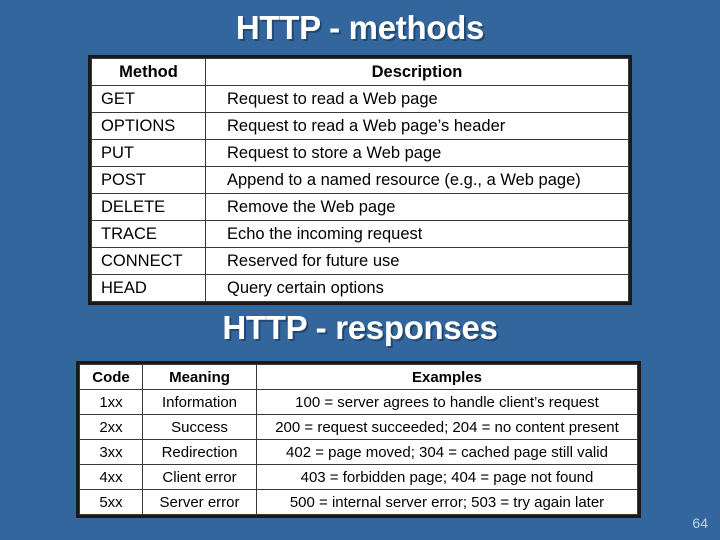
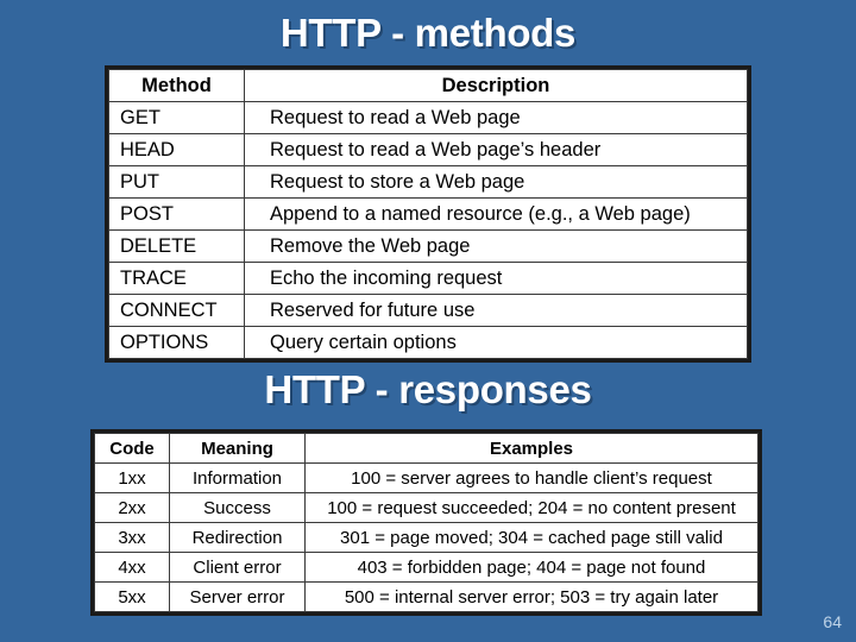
  HTTP - methods
  Method	Description
  GET	Request to read a Web page
- OPTIONS	Request to read a Web page’s header
+ HEAD	Request to read a Web page’s header
  PUT	Request to store a Web page
  POST	Append to a named resource (e.g., a Web page)
  DELETE	Remove the Web page
  TRACE	Echo the incoming request
  CONNECT	Reserved for future use
- HEAD	Query certain options
+ OPTIONS	Query certain options
  HTTP - responses
  Code	Meaning	Examples
  1xx	Information	100 = server agrees to handle client’s request
- 2xx	Success	200 = request succeeded; 204 = no content present
+ 2xx	Success	100 = request succeeded; 204 = no content present
- 3xx	Redirection	402 = page moved; 304 = cached page still valid
+ 3xx	Redirection	301 = page moved; 304 = cached page still valid
  4xx	Client error	403 = forbidden page; 404 = page not found
  5xx	Server error	500 = internal server error; 503 = try again later
  64
